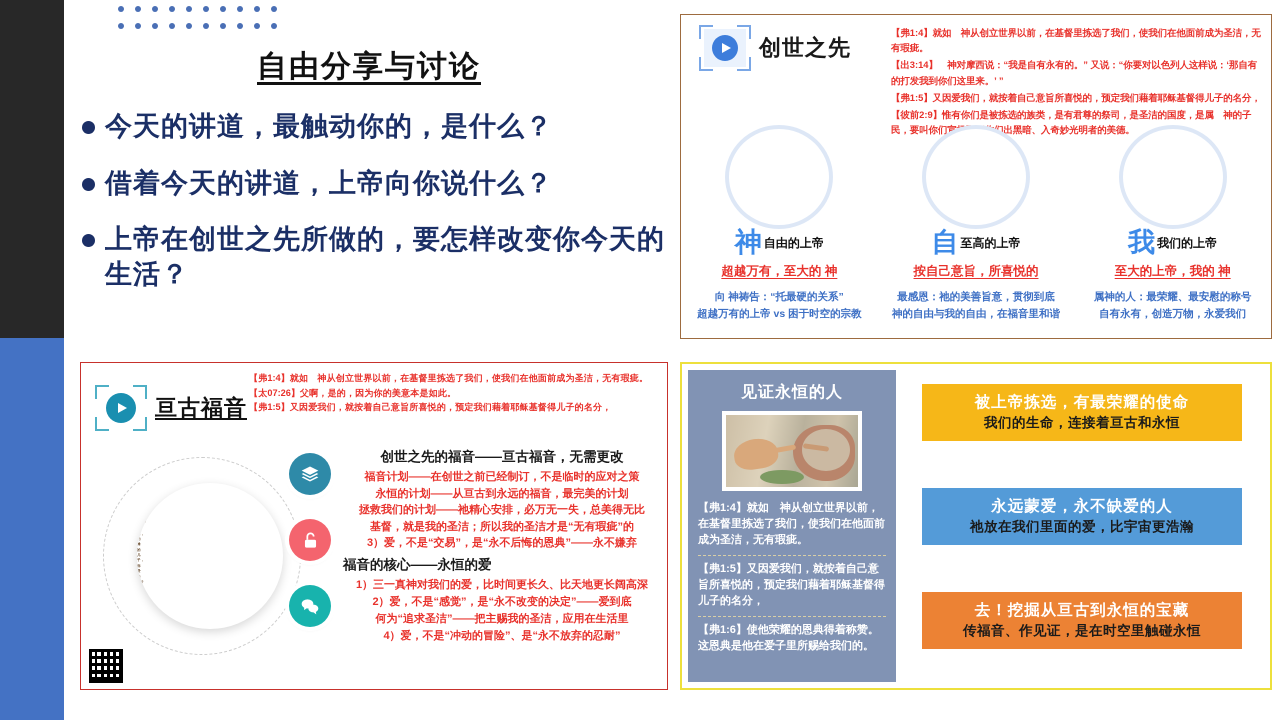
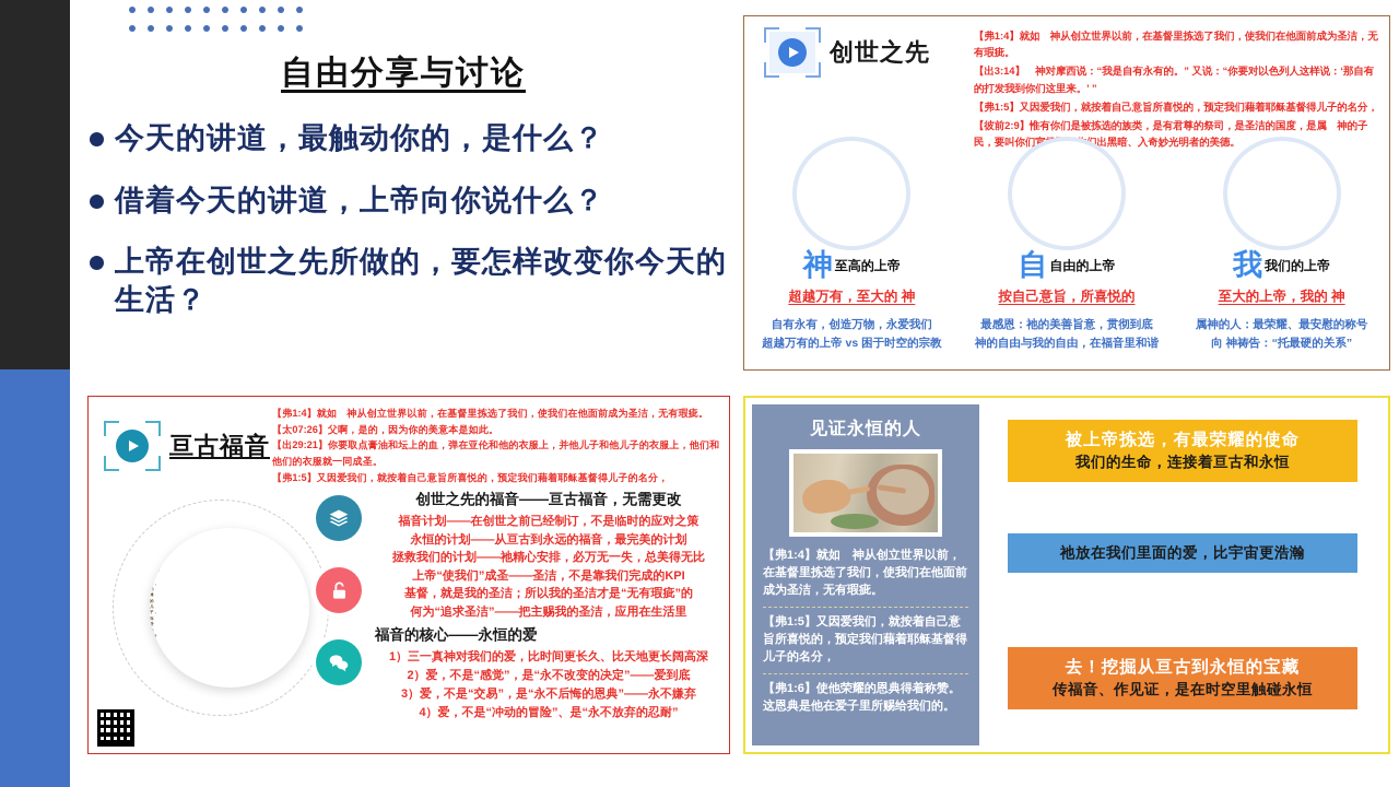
  自由分享与讨论
  今天的讲道，最触动你的，是什么？
  借着今天的讲道，上帝向你说什么？
  上帝在创世之先所做的，要怎样改变你今天的生活？
  创世之先
  【弗1:4】就如 神从创立世界以前，在基督里拣选了我们，使我们在他面前成为圣洁，无有瑕疵。
  【出3:14】 神对摩西说：“我是自有永有的。” 又说：“你要对以色列人这样说：‘那自有的打发我到你们这里来。’ ”
  【弗1:5】又因爱我们，就按着自己意旨所喜悦的，预定我们藉着耶稣基督得儿子的名分，
  【彼前2:9】惟有你们是被拣选的族类，是有君尊的祭司，是圣洁的国度，是属 神的子民，要叫你们宣们出黑暗、入奇妙光明者的美德。
- 神 自由的上帝
+ 神 至高的上帝
  超越万有，至大的 神
- 向 神祷告：“托最硬的关系”
+ 自有永有，创造万物，永爱我们
  超越万有的上帝 vs 困于时空的宗教
- 自 至高的上帝
+ 自 自由的上帝
  按自己意旨，所喜悦的
  最感恩：祂的美善旨意，贯彻到底
  神的自由与我的自由，在福音里和谐
  我 我们的上帝
  至大的上帝，我的 神
  属神的人：最荣耀、最安慰的称号
- 自有永有，创造万物，永爱我们
+ 向 神祷告：“托最硬的关系”
  亘古福音
  【弗1:4】就如 神从创立世界以前，在基督里拣选了我们，使我们在他面前成为圣洁，无有瑕疵。
  【太07:26】父啊，是的，因为你的美意本是如此。
+ 【出29:21】你要取点膏油和坛上的血，弹在亚伦和他的衣服上，并他儿子和他儿子的衣服上，他们和他们的衣服就一同成圣。
  【弗1:5】又因爱我们，就按着自己意旨所喜悦的，预定我们藉着耶稣基督得儿子的名分，
  创世之先的福音——亘古福音，无需更改
  福音计划——在创世之前已经制订，不是临时的应对之策
  永恒的计划——从亘古到永远的福音，最完美的计划
  拯救我们的计划——祂精心安排，必万无一失，总美得无比
+ 上帝“使我们”成圣——圣洁，不是靠我们完成的KPI
  基督，就是我的圣洁；所以我的圣洁才是“无有瑕疵”的
- 3）爱，不是“交易”，是“永不后悔的恩典”——永不嫌弃
+ 何为“追求圣洁”——把主赐我的圣洁，应用在生活里
  福音的核心——永恒的爱
  1）三一真神对我们的爱，比时间更长久、比天地更长阔高深
  2）爱，不是“感觉”，是“永不改变的决定”——爱到底
- 何为“追求圣洁”——把主赐我的圣洁，应用在生活里
+ 3）爱，不是“交易”，是“永不后悔的恩典”——永不嫌弃
  4）爱，不是“冲动的冒险”、是“永不放弃的忍耐”
  见证永恒的人
  【弗1:4】就如 神从创立世界以前，在基督里拣选了我们，使我们在他面前成为圣洁，无有瑕疵。
  【弗1:5】又因爱我们，就按着自己意旨所喜悦的，预定我们藉着耶稣基督得儿子的名分，
  【弗1:6】使他荣耀的恩典得着称赞。这恩典是他在爱子里所赐给我们的。
  被上帝拣选，有最荣耀的使命
  我们的生命，连接着亘古和永恒
- 永远蒙爱，永不缺爱的人
  祂放在我们里面的爱，比宇宙更浩瀚
  去！挖掘从亘古到永恒的宝藏
  传福音、作见证，是在时空里触碰永恒
